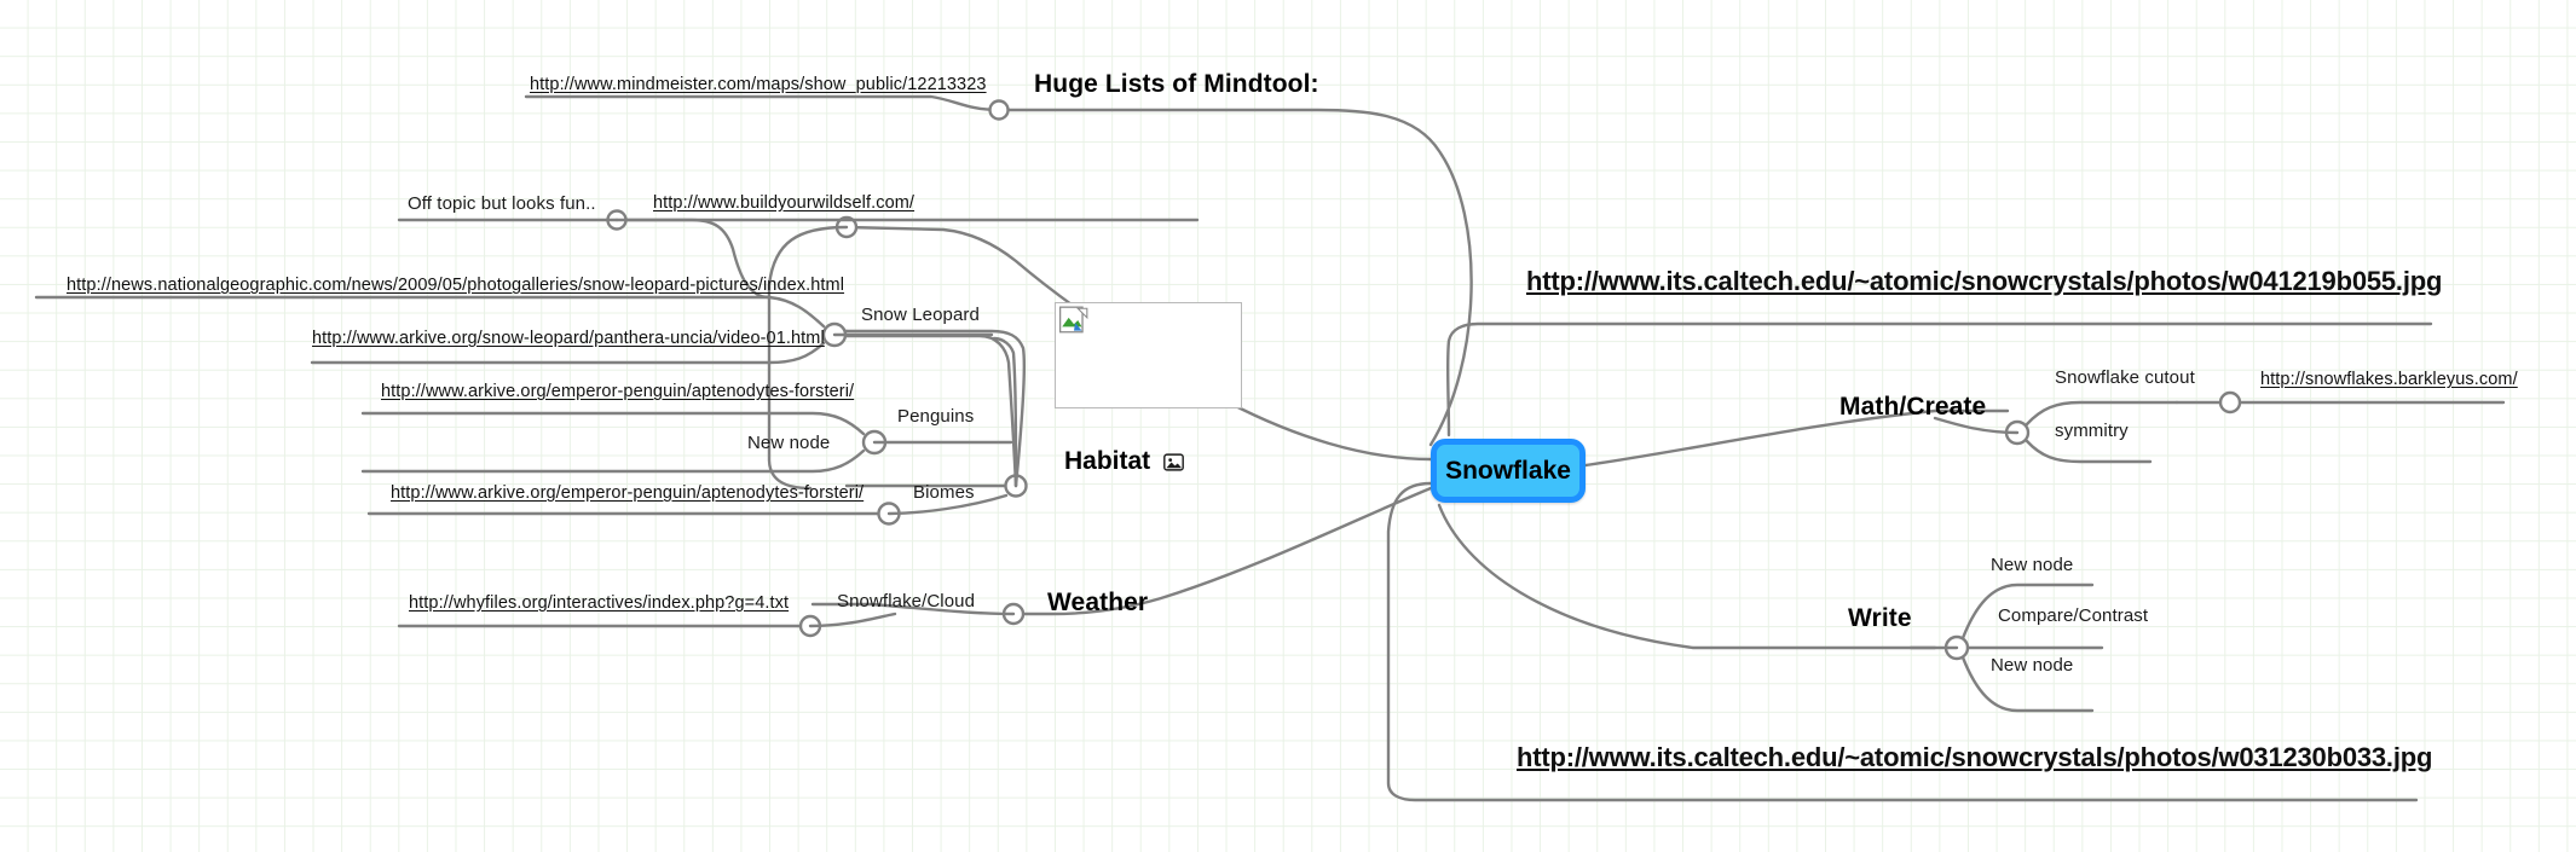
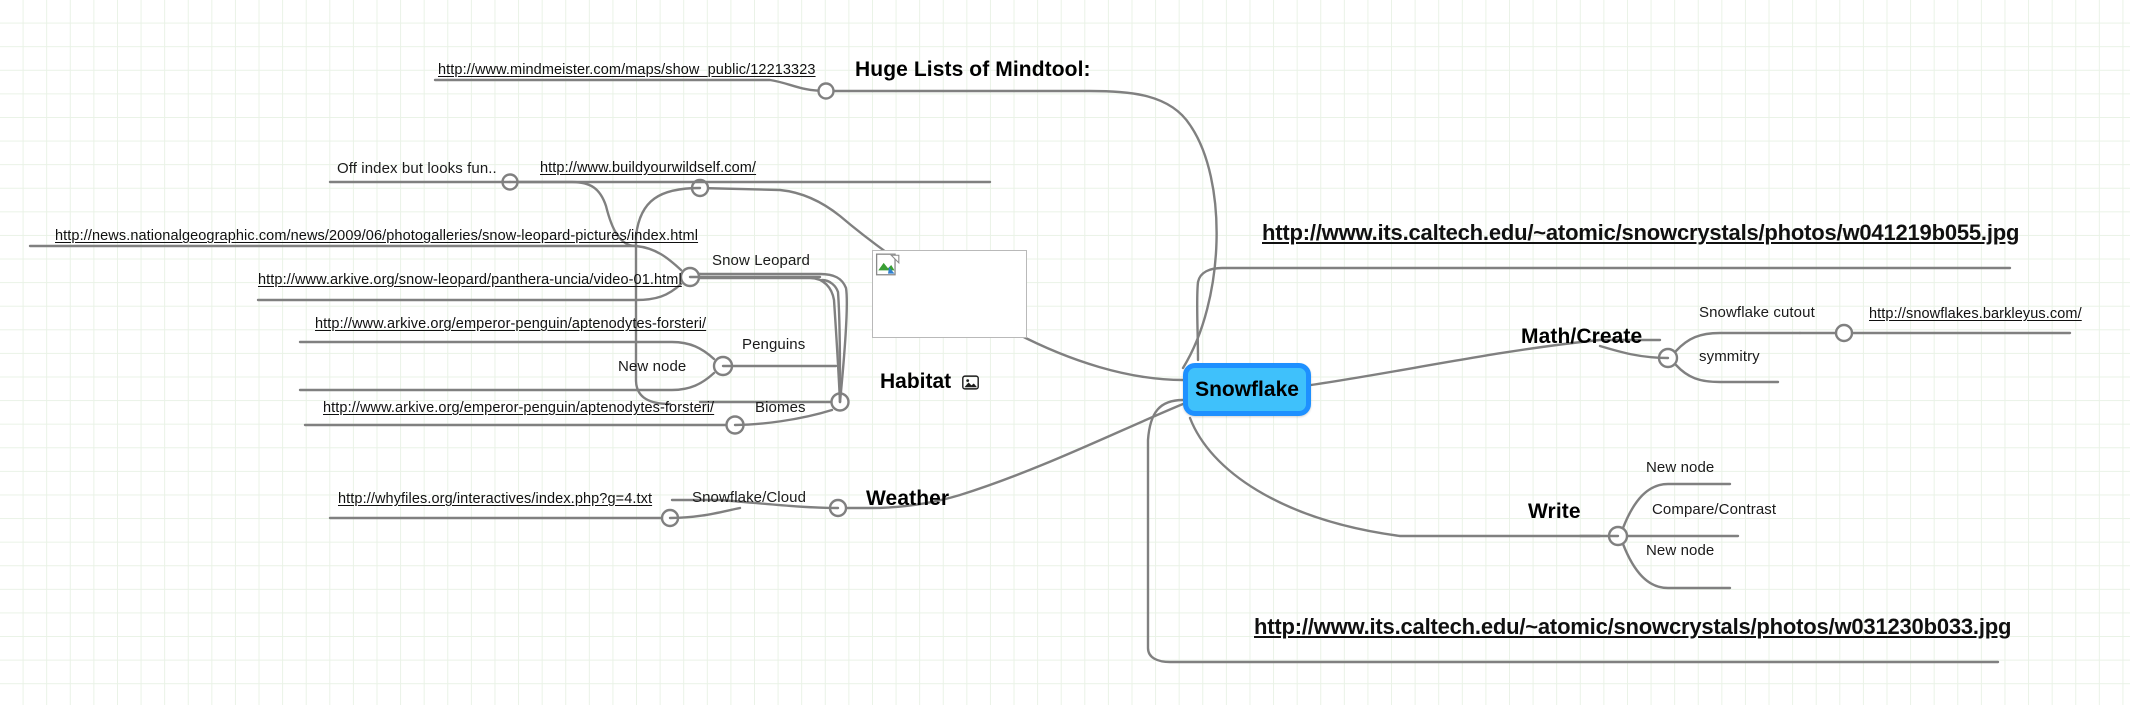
  Snowflake
  Huge Lists of Mindtool:
  http://www.mindmeister.com/maps/show_public/12213323
- Off topic but looks fun..
+ Off index but looks fun..
  http://www.buildyourwildself.com/
- http://news.nationalgeographic.com/news/2009/05/photogalleries/snow-leopard-pictures/index.html
+ http://news.nationalgeographic.com/news/2009/06/photogalleries/snow-leopard-pictures/index.html
  http://www.arkive.org/snow-leopard/panthera-uncia/video-01.html
  http://www.arkive.org/emperor-penguin/aptenodytes-forsteri/
  New node
  http://www.arkive.org/emperor-penguin/aptenodytes-forsteri/
  Snow Leopard
  Penguins
  Biomes
  Habitat
  Weather
  Snowflake/Cloud
  http://whyfiles.org/interactives/index.php?g=4.txt
  Math/Create
  Snowflake cutout
  http://snowflakes.barkleyus.com/
  symmitry
  Write
  New node
  Compare/Contrast
  New node
  http://www.its.caltech.edu/~atomic/snowcrystals/photos/w041219b055.jpg
  http://www.its.caltech.edu/~atomic/snowcrystals/photos/w031230b033.jpg
